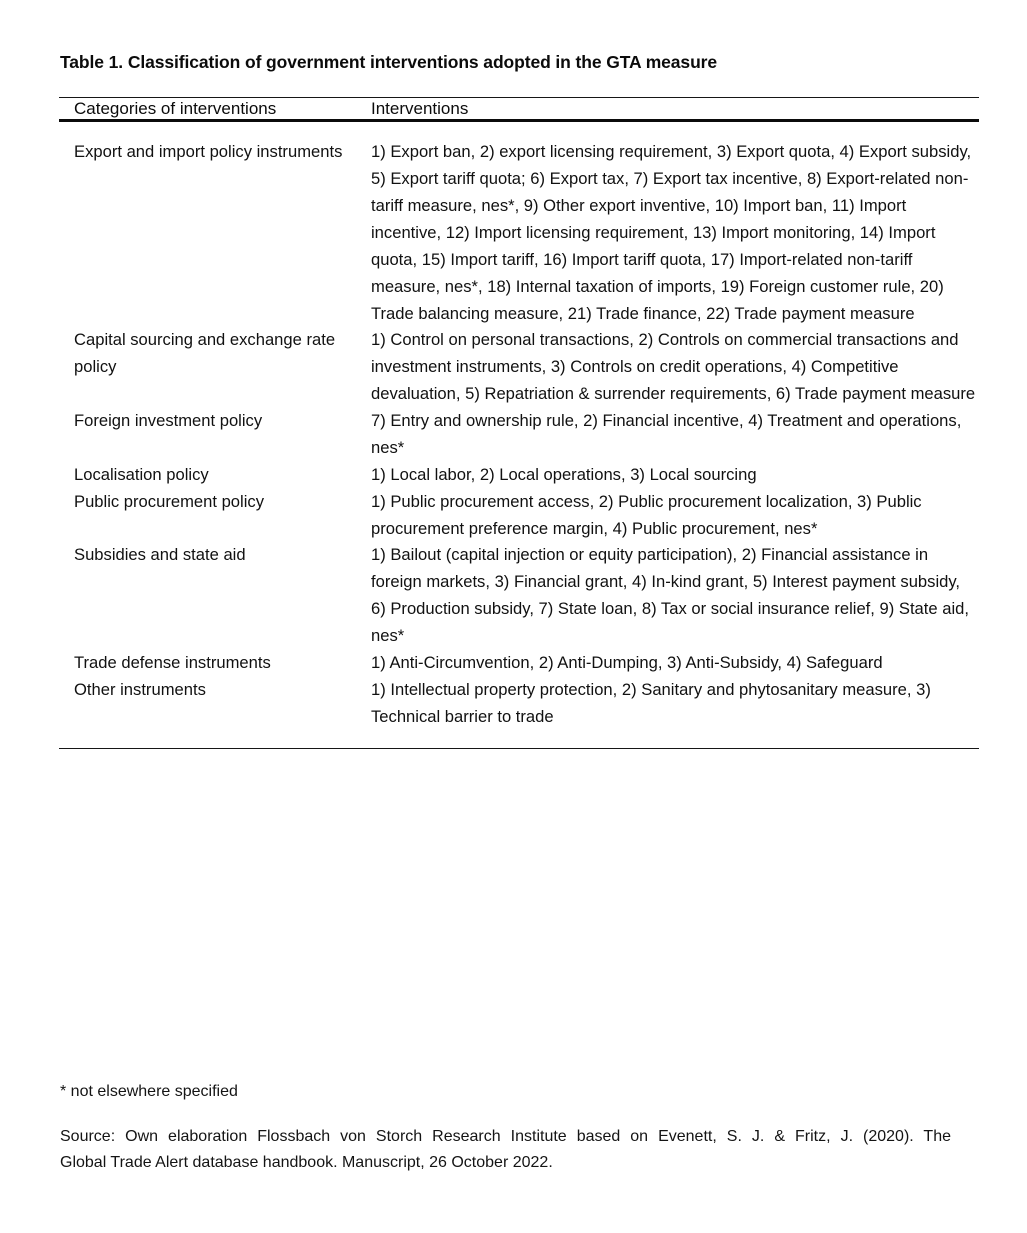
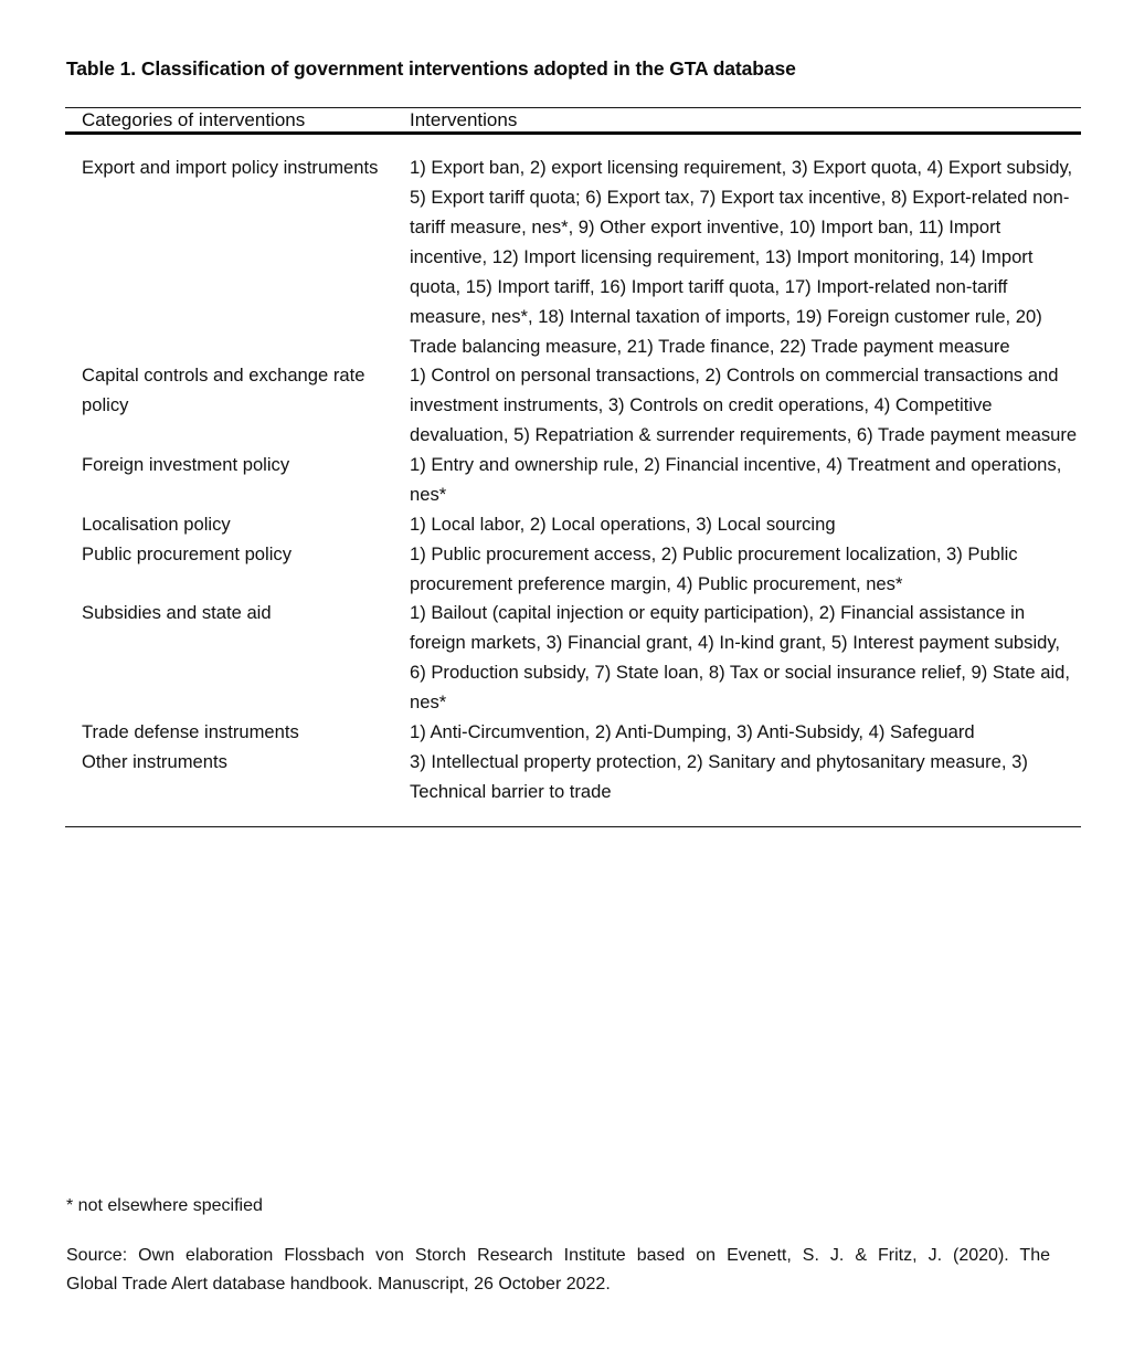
- Table 1. Classification of government interventions adopted in the GTA measure
+ Table 1. Classification of government interventions adopted in the GTA database
  Categories of interventions	Interventions
  Export and import policy instruments	1) Export ban, 2) export licensing requirement, 3) Export quota, 4) Export subsidy, 5) Export tariff quota; 6) Export tax, 7) Export tax incentive, 8) Export-related non-tariff measure, nes*, 9) Other export inventive, 10) Import ban, 11) Import incentive, 12) Import licensing requirement, 13) Import monitoring, 14) Import quota, 15) Import tariff, 16) Import tariff quota, 17) Import-related non-tariff measure, nes*, 18) Internal taxation of imports, 19) Foreign customer rule, 20) Trade balancing measure, 21) Trade finance, 22) Trade payment measure
- Capital sourcing and exchange rate policy	1) Control on personal transactions, 2) Controls on commercial transactions and investment instruments, 3) Controls on credit operations, 4) Competitive devaluation, 5) Repatriation & surrender requirements, 6) Trade payment measure
+ Capital controls and exchange rate policy	1) Control on personal transactions, 2) Controls on commercial transactions and investment instruments, 3) Controls on credit operations, 4) Competitive devaluation, 5) Repatriation & surrender requirements, 6) Trade payment measure
- Foreign investment policy	7) Entry and ownership rule, 2) Financial incentive, 4) Treatment and operations, nes*
+ Foreign investment policy	1) Entry and ownership rule, 2) Financial incentive, 4) Treatment and operations, nes*
  Localisation policy	1) Local labor, 2) Local operations, 3) Local sourcing
  Public procurement policy	1) Public procurement access, 2) Public procurement localization, 3) Public procurement preference margin, 4) Public procurement, nes*
  Subsidies and state aid	1) Bailout (capital injection or equity participation), 2) Financial assistance in foreign markets, 3) Financial grant, 4) In-kind grant, 5) Interest payment subsidy, 6) Production subsidy, 7) State loan, 8) Tax or social insurance relief, 9) State aid, nes*
  Trade defense instruments	1) Anti-Circumvention, 2) Anti-Dumping, 3) Anti-Subsidy, 4) Safeguard
- Other instruments	1) Intellectual property protection, 2) Sanitary and phytosanitary measure, 3) Technical barrier to trade
+ Other instruments	3) Intellectual property protection, 2) Sanitary and phytosanitary measure, 3) Technical barrier to trade
  * not elsewhere specified
  Source: Own elaboration Flossbach von Storch Research Institute based on Evenett, S. J. & Fritz, J. (2020). The
  Global Trade Alert database handbook. Manuscript, 26 October 2022.
